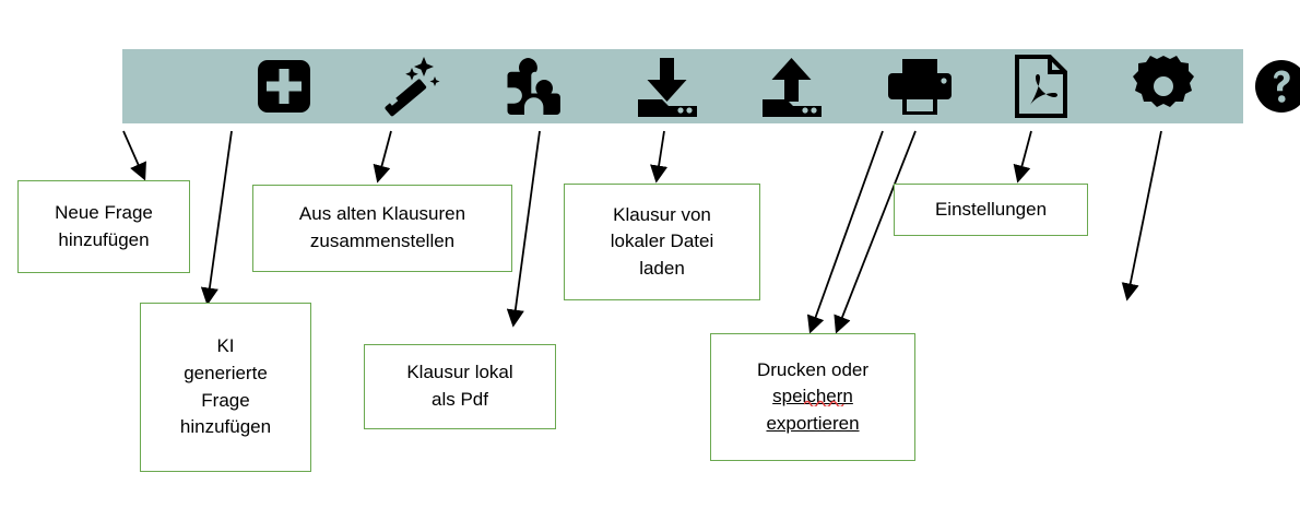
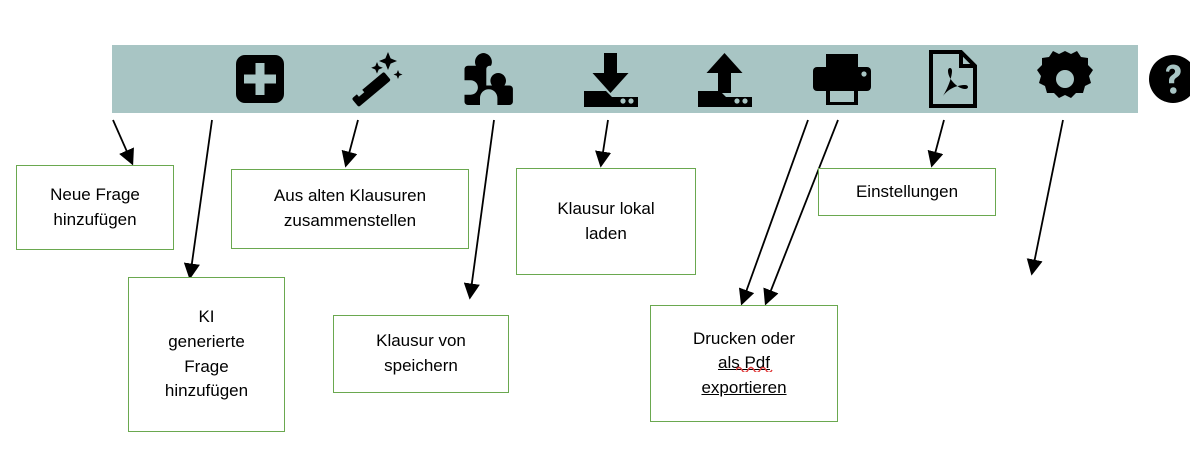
  Neue Frage
  hinzufügen
  KI
  generierte
  Frage
  hinzufügen
  Aus alten Klausuren
  zusammenstellen
- Klausur lokal
+ Klausur von
- als Pdf
+ speichern
- Klausur von
+ Klausur lokal
- lokaler Datei
  laden
  Drucken oder
- speichern
+ als Pdf
  exportieren
  Einstellungen
